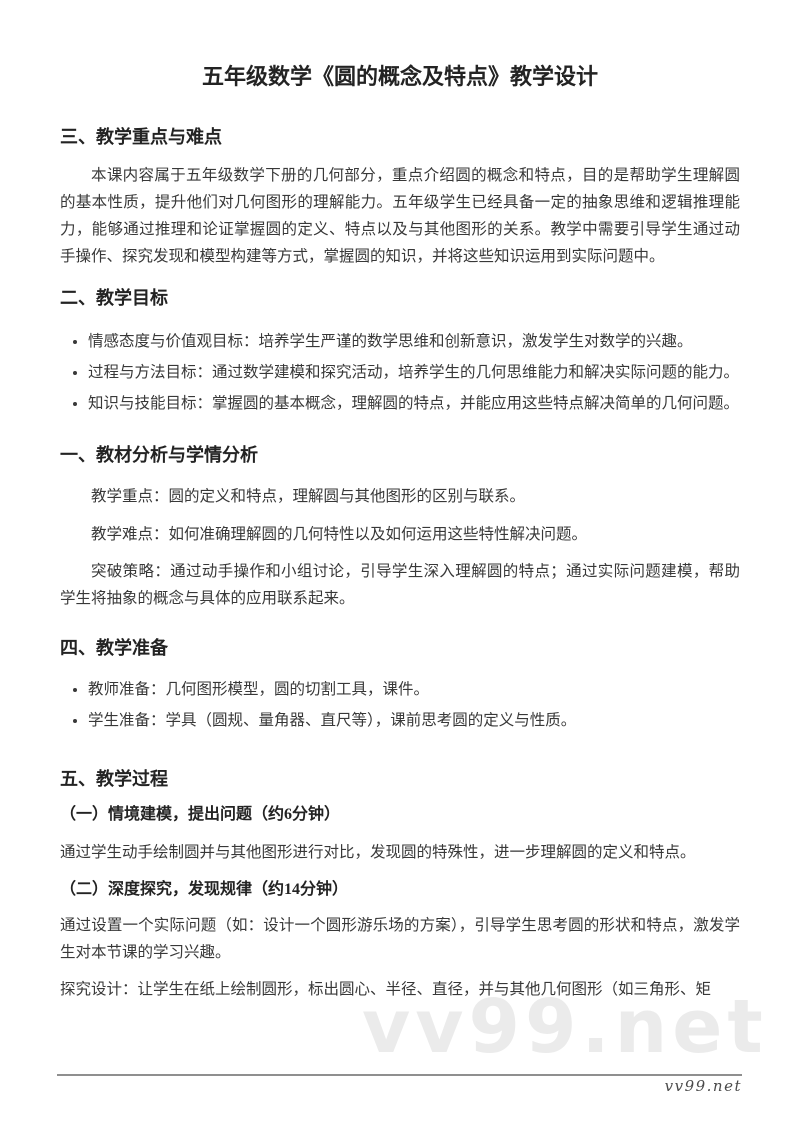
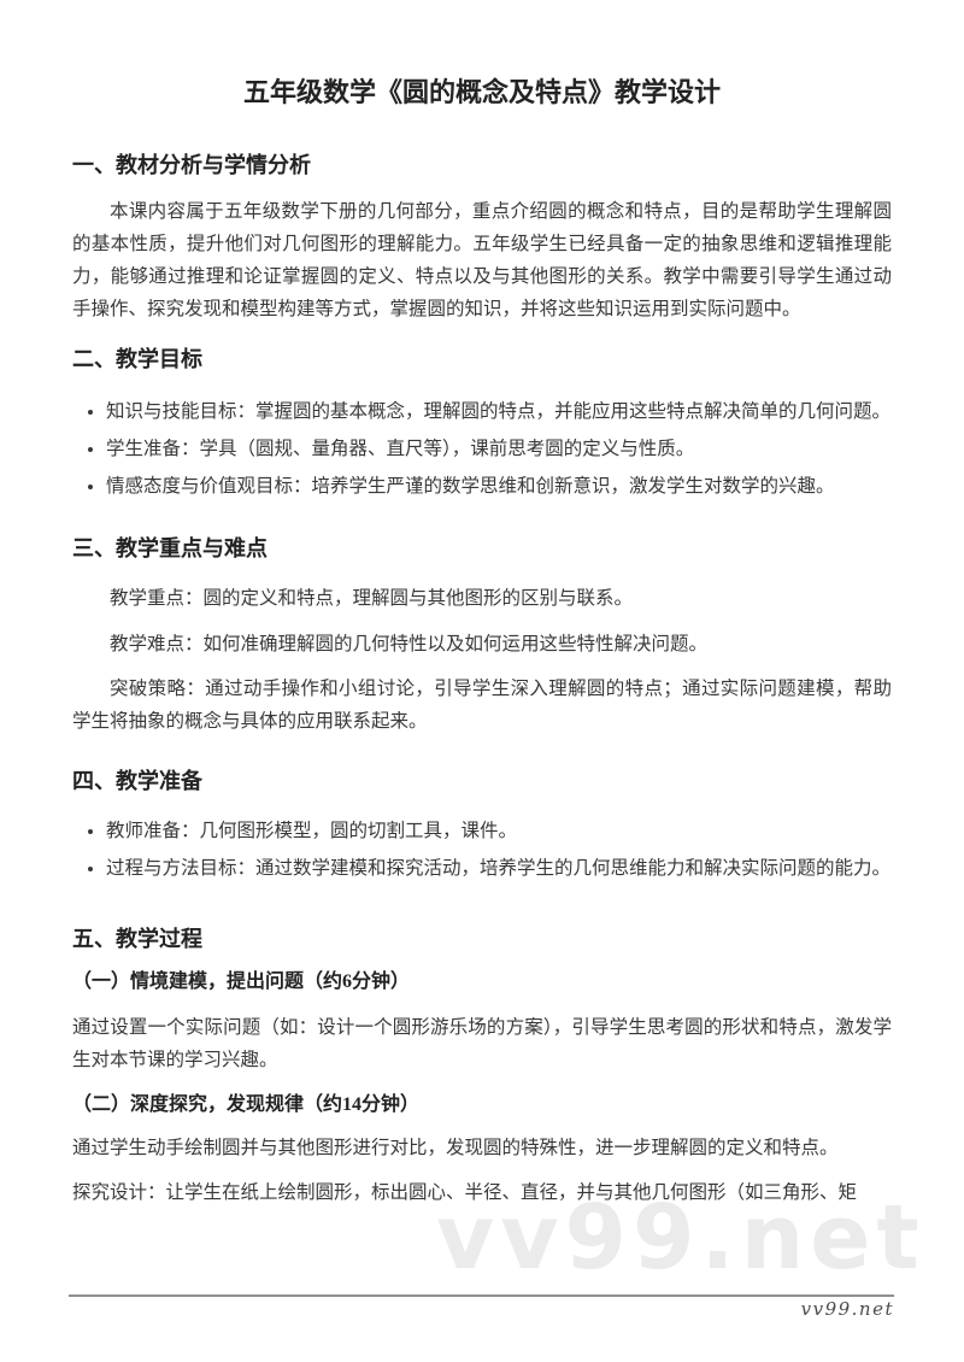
  vv99.net
  五年级数学《圆的概念及特点》教学设计
- 三、教学重点与难点
+ 一、教材分析与学情分析
  本课内容属于五年级数学下册的几何部分，重点介绍圆的概念和特点，目的是帮助学生理解圆的基本性质，提升他们对几何图形的理解能力。五年级学生已经具备一定的抽象思维和逻辑推理能力，能够通过推理和论证掌握圆的定义、特点以及与其他图形的关系。教学中需要引导学生通过动手操作、探究发现和模型构建等方式，掌握圆的知识，并将这些知识运用到实际问题中。
  二、教学目标
- 情感态度与价值观目标：培养学生严谨的数学思维和创新意识，激发学生对数学的兴趣。
+ 知识与技能目标：掌握圆的基本概念，理解圆的特点，并能应用这些特点解决简单的几何问题。
- 过程与方法目标：通过数学建模和探究活动，培养学生的几何思维能力和解决实际问题的能力。
+ 学生准备：学具（圆规、量角器、直尺等），课前思考圆的定义与性质。
- 知识与技能目标：掌握圆的基本概念，理解圆的特点，并能应用这些特点解决简单的几何问题。
+ 情感态度与价值观目标：培养学生严谨的数学思维和创新意识，激发学生对数学的兴趣。
- 一、教材分析与学情分析
+ 三、教学重点与难点
  教学重点：圆的定义和特点，理解圆与其他图形的区别与联系。
  教学难点：如何准确理解圆的几何特性以及如何运用这些特性解决问题。
  突破策略：通过动手操作和小组讨论，引导学生深入理解圆的特点；通过实际问题建模，帮助学生将抽象的概念与具体的应用联系起来。
  四、教学准备
  教师准备：几何图形模型，圆的切割工具，课件。
- 学生准备：学具（圆规、量角器、直尺等），课前思考圆的定义与性质。
+ 过程与方法目标：通过数学建模和探究活动，培养学生的几何思维能力和解决实际问题的能力。
  五、教学过程
  （一）情境建模，提出问题（约6分钟）
- 通过学生动手绘制圆并与其他图形进行对比，发现圆的特殊性，进一步理解圆的定义和特点。
+ 通过设置一个实际问题（如：设计一个圆形游乐场的方案），引导学生思考圆的形状和特点，激发学生对本节课的学习兴趣。
  （二）深度探究，发现规律（约14分钟）
- 通过设置一个实际问题（如：设计一个圆形游乐场的方案），引导学生思考圆的形状和特点，激发学生对本节课的学习兴趣。
+ 通过学生动手绘制圆并与其他图形进行对比，发现圆的特殊性，进一步理解圆的定义和特点。
  探究设计：让学生在纸上绘制圆形，标出圆心、半径、直径，并与其他几何图形（如三角形、矩
  vv99.net
